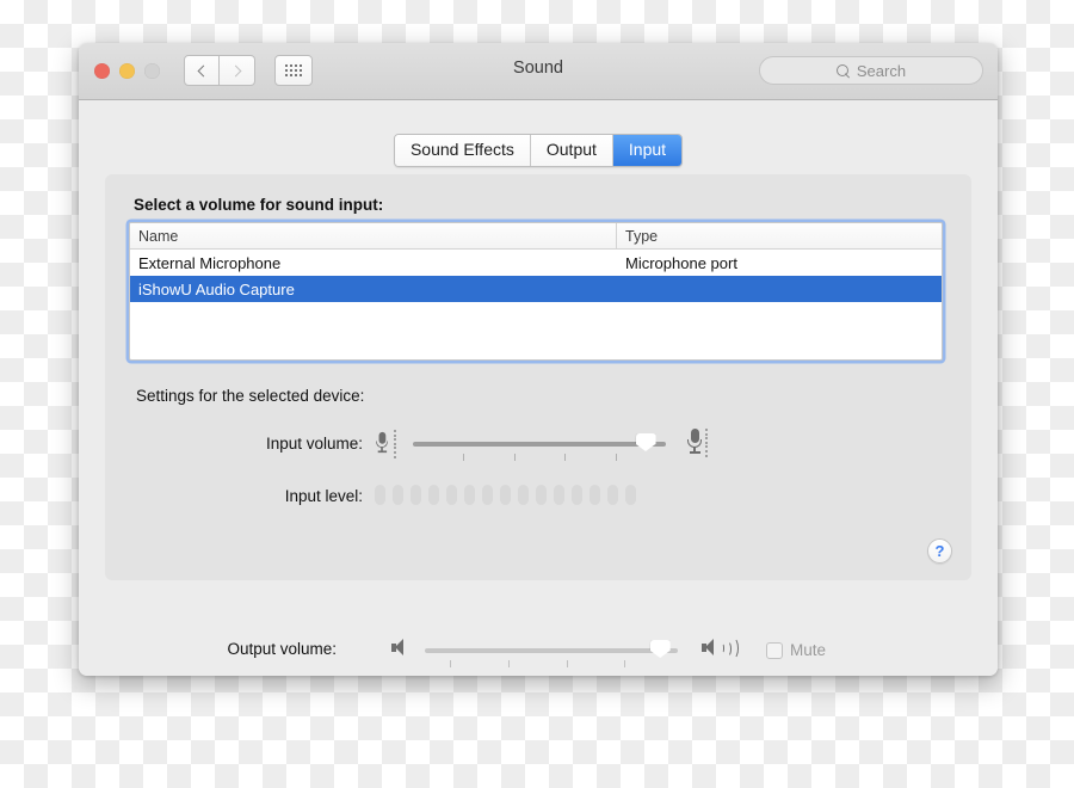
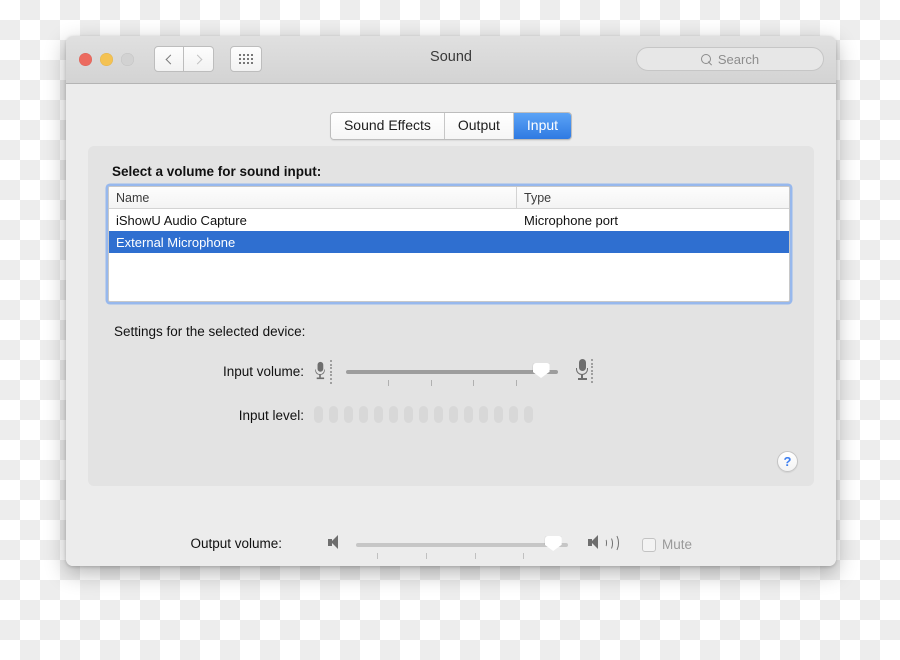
  Sound
  Search
  Sound Effects
  Output
  Input
  Select a volume for sound input:
  Name
  Type
- External Microphone
+ iShowU Audio Capture
  Microphone port
- iShowU Audio Capture
+ External Microphone
  Settings for the selected device:
  Input volume:
  Input level:
  ?
  Output volume:
  Mute
